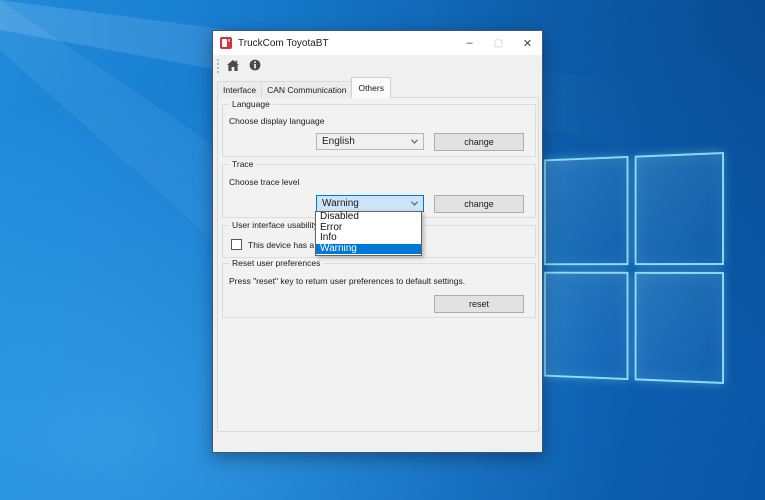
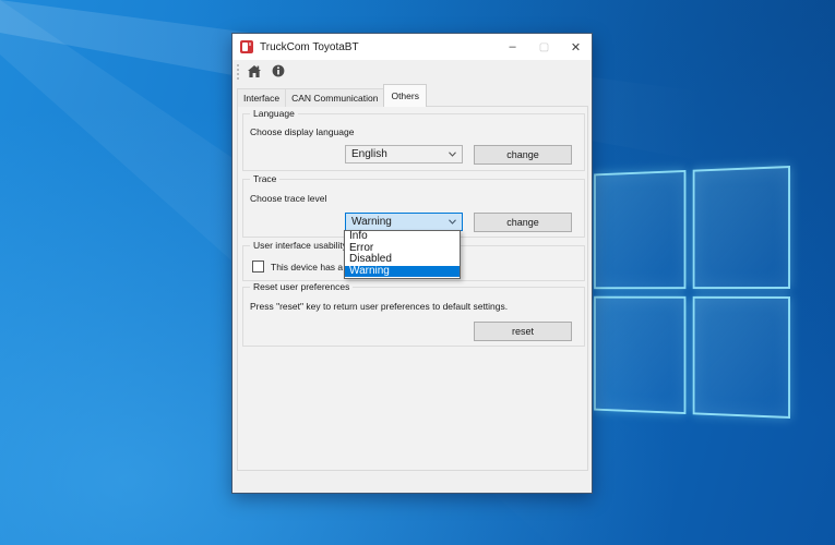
  TruckCom ToyotaBT
  –
  ▢
  ✕
  Interface
  CAN Communication
  Others
  Language
  Choose display language
  English
  change
  Trace
  Choose trace level
  Warning
  change
  User interface usabilit
  This device has a
  Reset user preferences
  Press "reset" key to return user preferences to default settings.
  reset
- Disabled
+ Info
  Error
- Info
+ Disabled
  Warning
